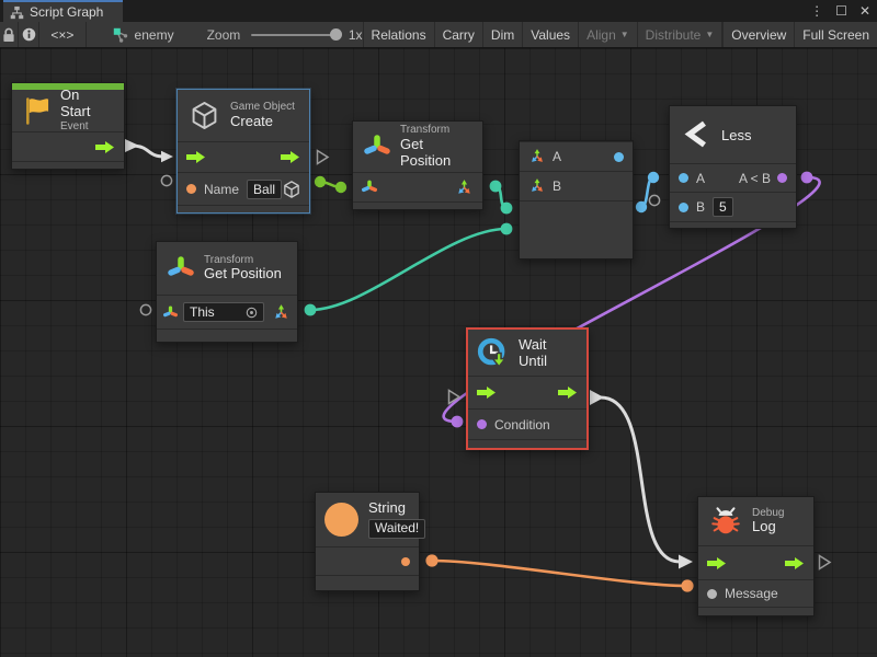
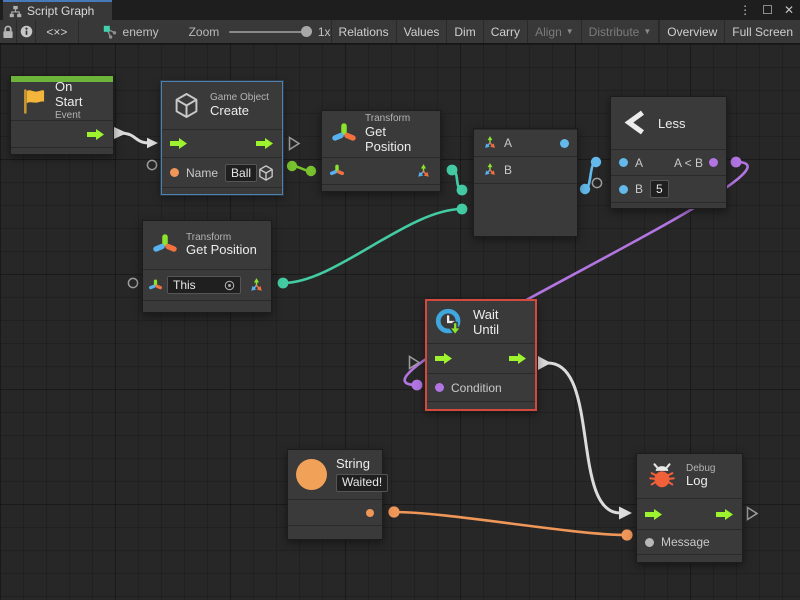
  Script Graph
  ⋮
  ☐
  ✕
  <×>
  enemy
  Zoom
  1x
  Relations
- Carry
+ Values
  Dim
- Values
+ Carry
  Align
  ▼
  Distribute
  ▼
  Overview
  Full Screen
  On Start
  Event
  Game Object
  Create
  Name
  Ball
  Transform
  Get Position
  Transform
  Get Position
  This
  A
  B
  Less
  A
  A < B
  B
  5
  Wait Until
  Condition
  String
  Waited!
  Debug
  Log
  Message
